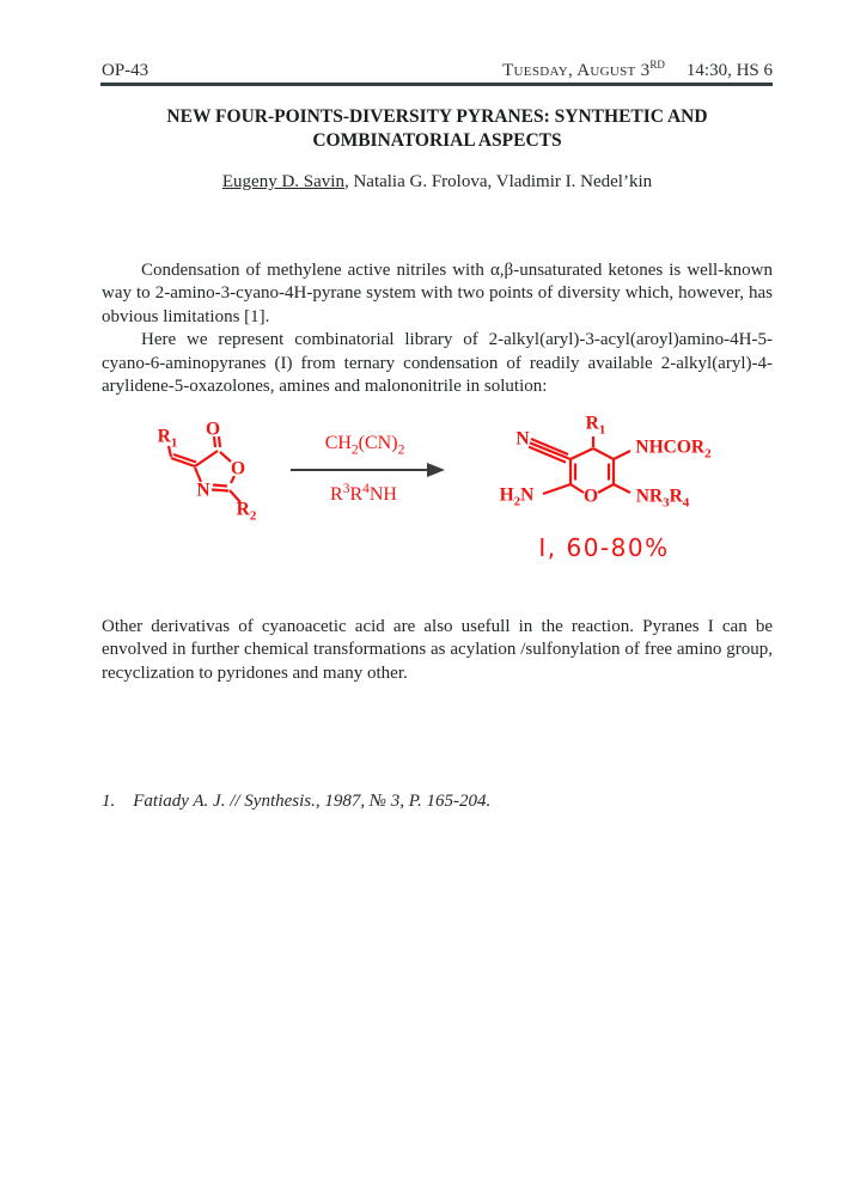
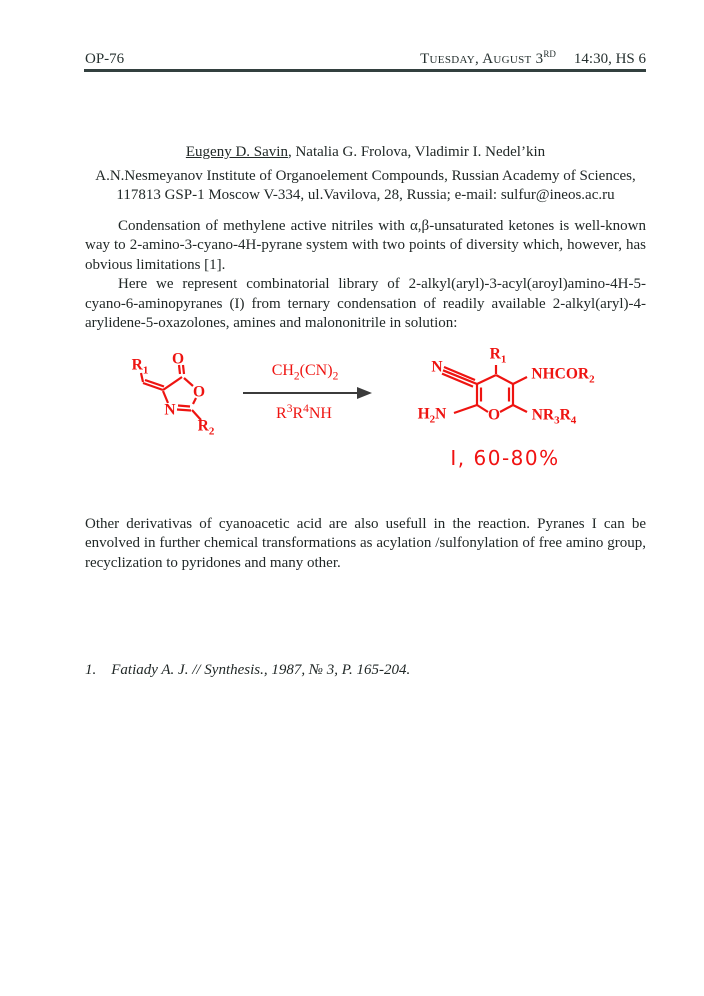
- OP-43
+ OP-76
  Tuesday, August 3RD14:30, HS 6
- NEW FOUR-POINTS-DIVERSITY PYRANES: SYNTHETIC AND
- COMBINATORIAL ASPECTS
  Eugeny D. Savin, Natalia G. Frolova, Vladimir I. Nedel’kin
+ A.N.Nesmeyanov Institute of Organoelement Compounds, Russian Academy of Sciences,
+ 117813 GSP-1 Moscow V-334, ul.Vavilova, 28, Russia; e-mail: sulfur@ineos.ac.ru
  Condensation of methylene active nitriles with α,β-unsaturated ketones is well-known way to 2-amino-3-cyano-4H-pyrane system with two points of diversity which, however, has obvious limitations [1].
  Here we represent combinatorial library of 2-alkyl(aryl)-3-acyl(aroyl)amino-4H-5-cyano-6-aminopyranes (I) from ternary condensation of readily available 2-alkyl(aryl)-4-arylidene-5-oxazolones, amines and malononitrile in solution:
  R1
  O
  O
  N
  R2
  CH2(CN)2
  R3R4NH
  N
  R1
  NHCOR2
  H2N
  O
  NR3R4
  I, 60-80%
  Other derivativas of cyanoacetic acid are also usefull in the reaction. Pyranes I can be envolved in further chemical transformations as acylation /sulfonylation of free amino group, recyclization to pyridones and many other.
  1. Fatiady A. J. // Synthesis., 1987, № 3, P. 165-204.
